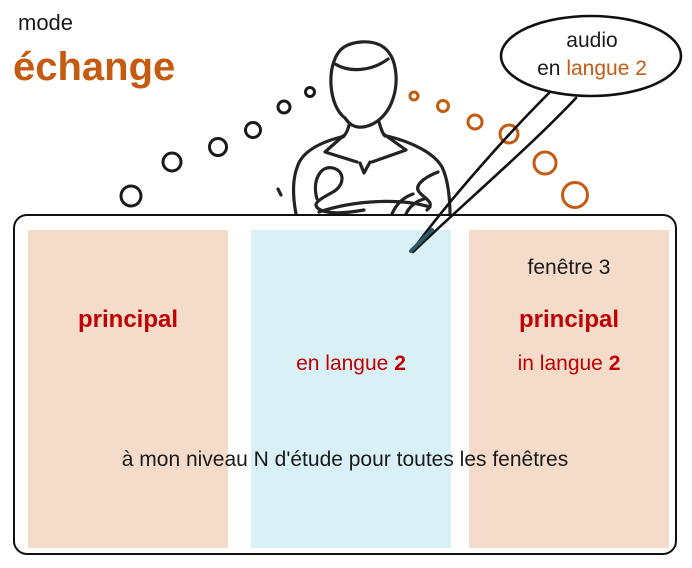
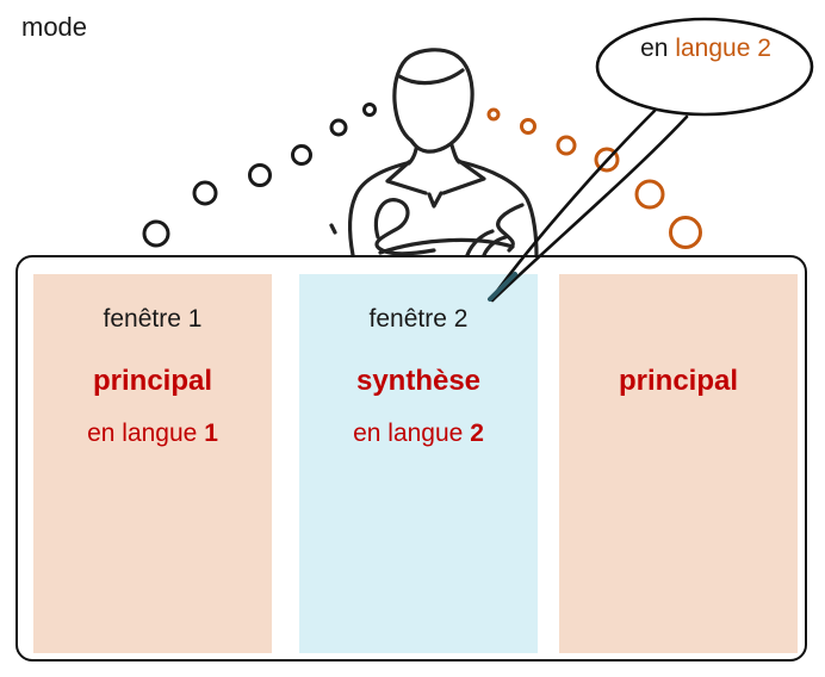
  mode
- échange
- audio
  en langue 2
+ fenêtre 1
  principal
+ en langue 1
+ fenêtre 2
+ synthèse
  en langue 2
- fenêtre 3
  principal
- in langue 2
- à mon niveau N d'étude pour toutes les fenêtres
